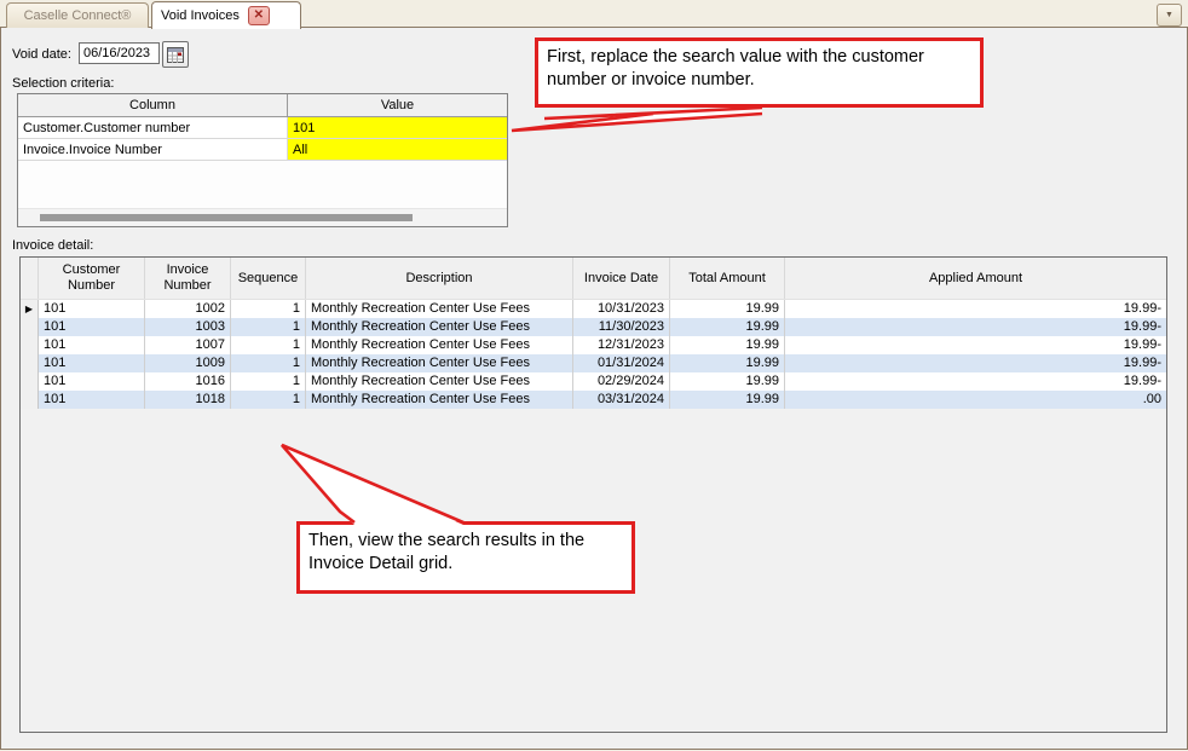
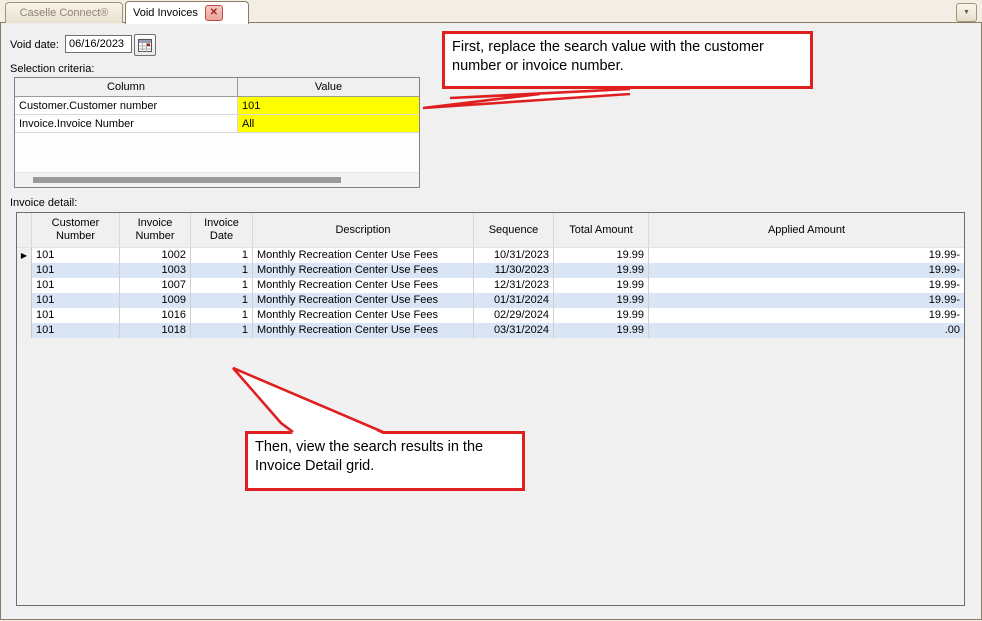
  Caselle Connect®
  Void Invoices
  ✕
  Void date:
  06/16/2023
  Selection criteria:
  Column
  Value
  Customer.Customer number
  101
  Invoice.Invoice Number
  All
  Invoice detail:
  Customer
  Number
  Invoice
  Number
- Sequence
+ Invoice Date
  Description
- Invoice Date
+ Sequence
  Total Amount
  Applied Amount
  ▶
  101
  1002
  1
  Monthly Recreation Center Use Fees
  10/31/2023
  19.99
  19.99-
  101
  1003
  1
  Monthly Recreation Center Use Fees
  11/30/2023
  19.99
  19.99-
  101
  1007
  1
  Monthly Recreation Center Use Fees
  12/31/2023
  19.99
  19.99-
  101
  1009
  1
  Monthly Recreation Center Use Fees
  01/31/2024
  19.99
  19.99-
  101
  1016
  1
  Monthly Recreation Center Use Fees
  02/29/2024
  19.99
  19.99-
  101
  1018
  1
  Monthly Recreation Center Use Fees
  03/31/2024
  19.99
  .00
  First, replace the search value with the customer number or invoice number.
  Then, view the search results in the Invoice Detail grid.
